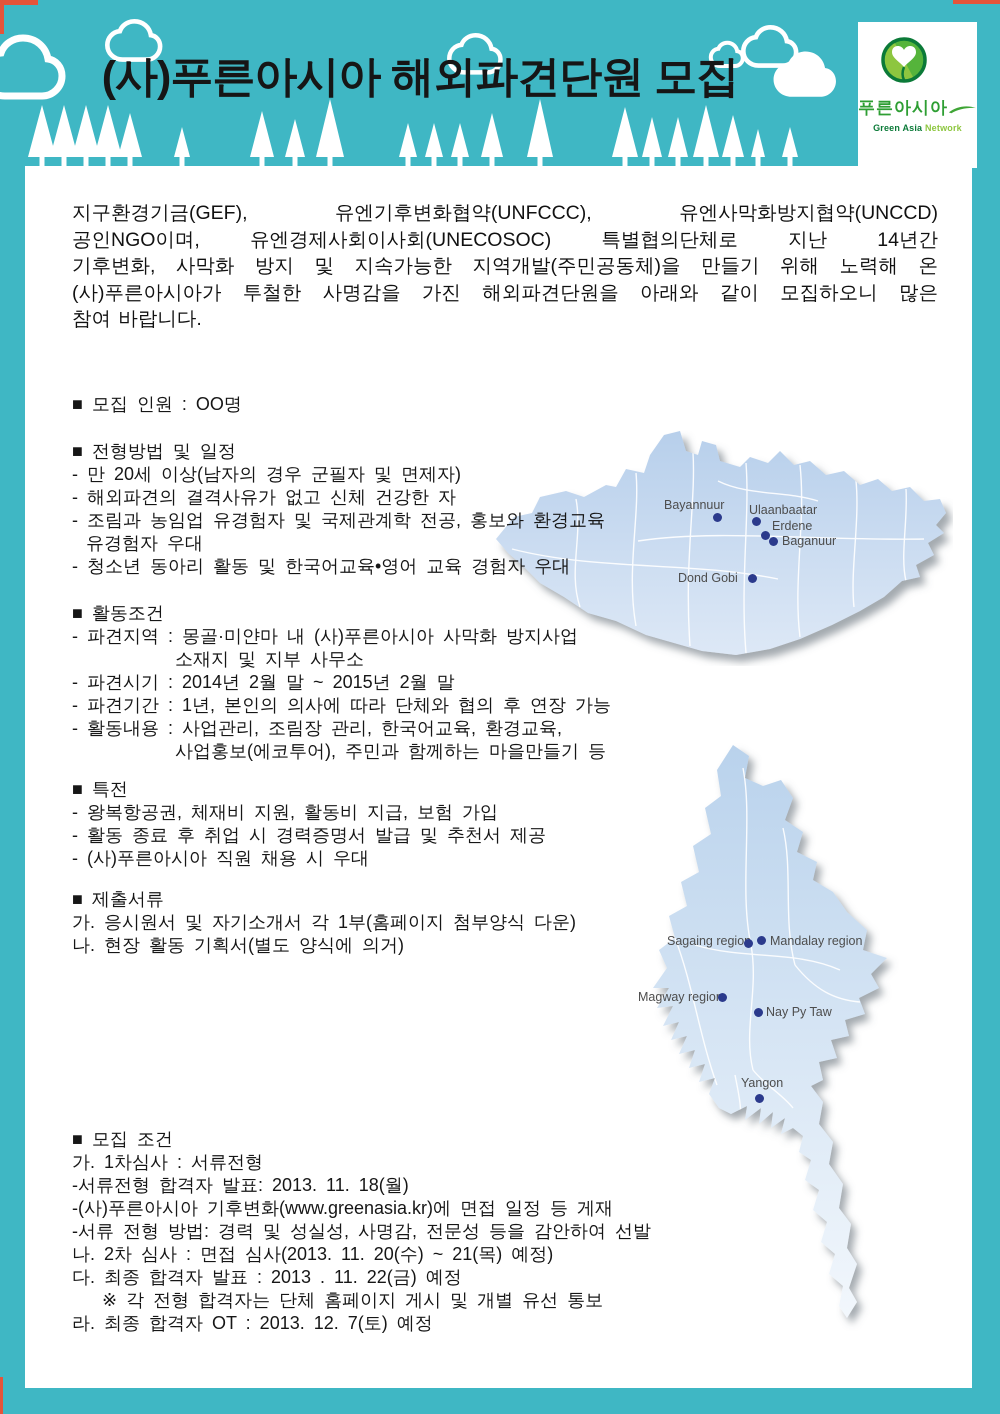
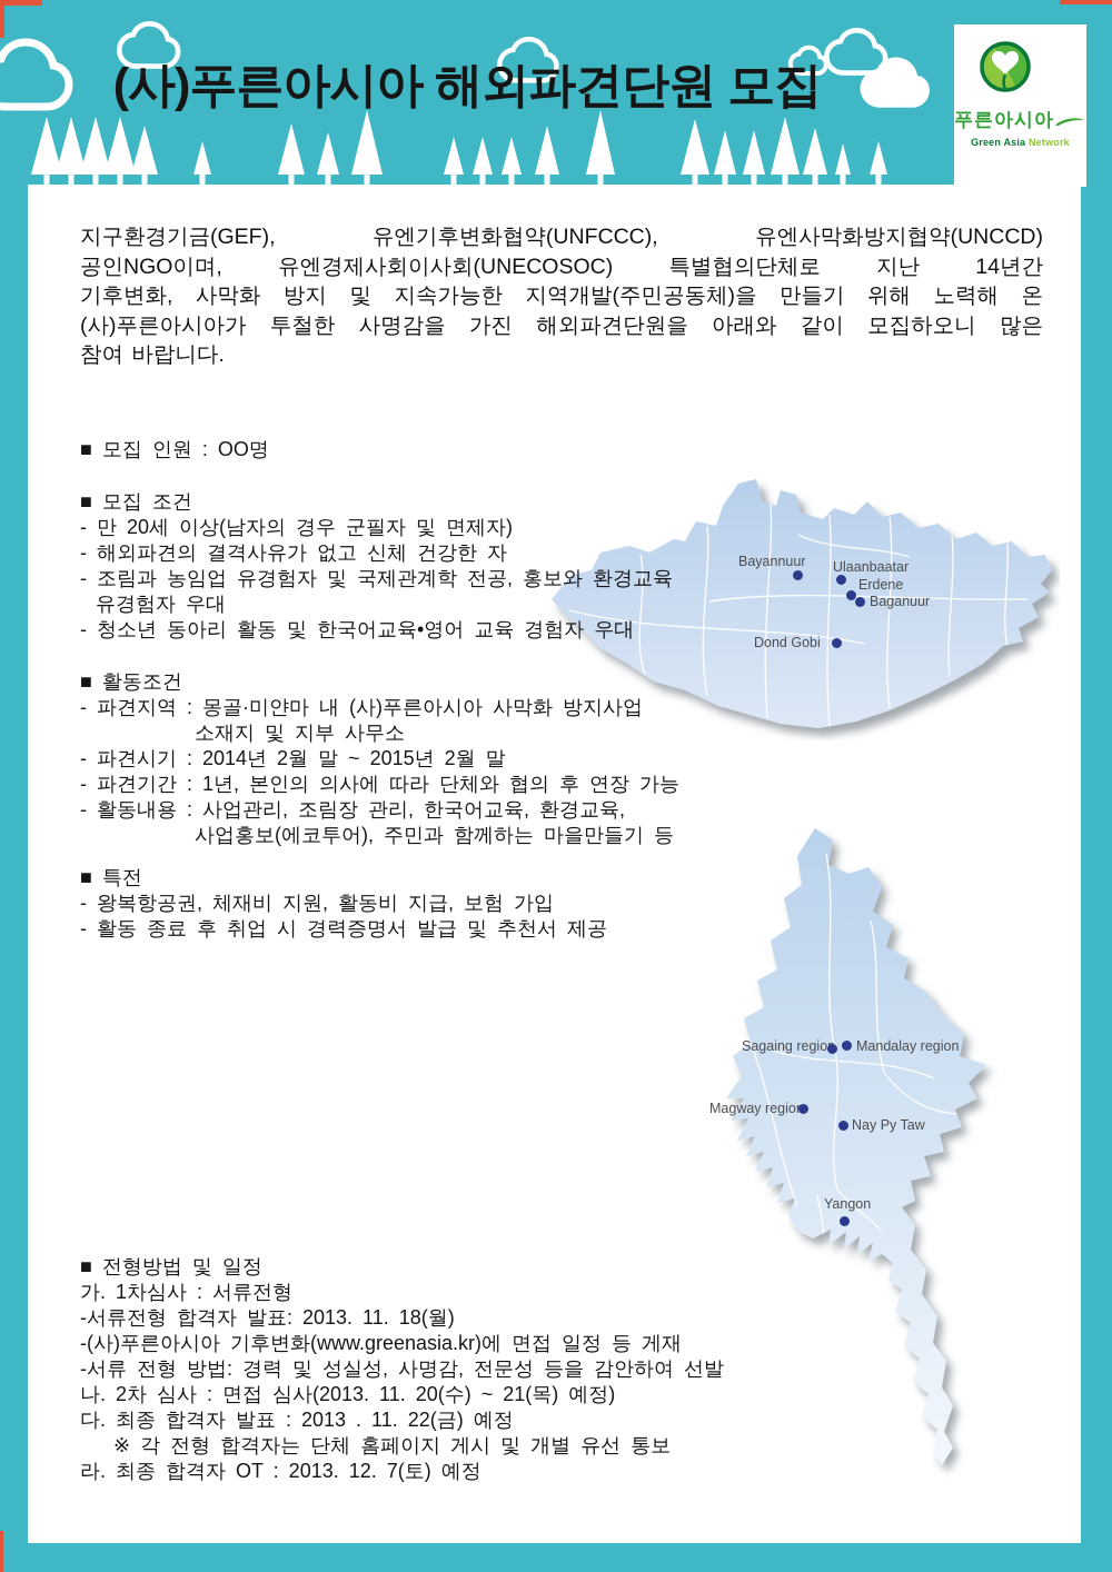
  (사)푸른아시아 해외파견단원 모집
  푸른아시아
  Green Asia Network
  Bayannuur
  Ulaanbaatar
  Erdene
  Baganuur
  Dond Gobi
  Sagaing regio
  Mandalay region
  Magway regio
  Nay Py Taw
  Yangon
  지구환경기금(GEF), 유엔기후변화협약(UNFCCC), 유엔사막화방지협약(UNCCD)
  공인NGO이며, 유엔경제사회이사회(UNECOSOC) 특별협의단체로 지난 14년간
  기후변화, 사막화 방지 및 지속가능한 지역개발(주민공동체)을 만들기 위해 노력해 온
  (사)푸른아시아가 투철한 사명감을 가진 해외파견단원을 아래와 같이 모집하오니 많은
  참여 바랍니다.
  ■ 모집 인원 : OO명
- ■ 전형방법 및 일정
+ ■ 모집 조건
  - 만 20세 이상(남자의 경우 군필자 및 면제자)
  - 해외파견의 결격사유가 없고 신체 건강한 자
  - 조림과 농임업 유경험자 및 국제관계학 전공, 홍보와 환경교육
  유경험자 우대
  - 청소년 동아리 활동 및 한국어교육•영어 교육 경험자 우대
  ■ 활동조건
  - 파견지역 : 몽골·미얀마 내 (사)푸른아시아 사막화 방지사업
  소재지 및 지부 사무소
  - 파견시기 : 2014년 2월 말 ~ 2015년 2월 말
  - 파견기간 : 1년, 본인의 의사에 따라 단체와 협의 후 연장 가능
  - 활동내용 : 사업관리, 조림장 관리, 한국어교육, 환경교육,
  사업홍보(에코투어), 주민과 함께하는 마을만들기 등
  ■ 특전
  - 왕복항공권, 체재비 지원, 활동비 지급, 보험 가입
  - 활동 종료 후 취업 시 경력증명서 발급 및 추천서 제공
- - (사)푸른아시아 직원 채용 시 우대
- ■ 제출서류
- 가. 응시원서 및 자기소개서 각 1부(홈페이지 첨부양식 다운)
- 나. 현장 활동 기획서(별도 양식에 의거)
- ■ 모집 조건
+ ■ 전형방법 및 일정
  가. 1차심사 : 서류전형
  -서류전형 합격자 발표: 2013. 11. 18(월)
  -(사)푸른아시아 기후변화(www.greenasia.kr)에 면접 일정 등 게재
  -서류 전형 방법: 경력 및 성실성, 사명감, 전문성 등을 감안하여 선발
  나. 2차 심사 : 면접 심사(2013. 11. 20(수) ~ 21(목) 예정)
  다. 최종 합격자 발표 : 2013 . 11. 22(금) 예정
  ※ 각 전형 합격자는 단체 홈페이지 게시 및 개별 유선 통보
  라. 최종 합격자 OT : 2013. 12. 7(토) 예정
